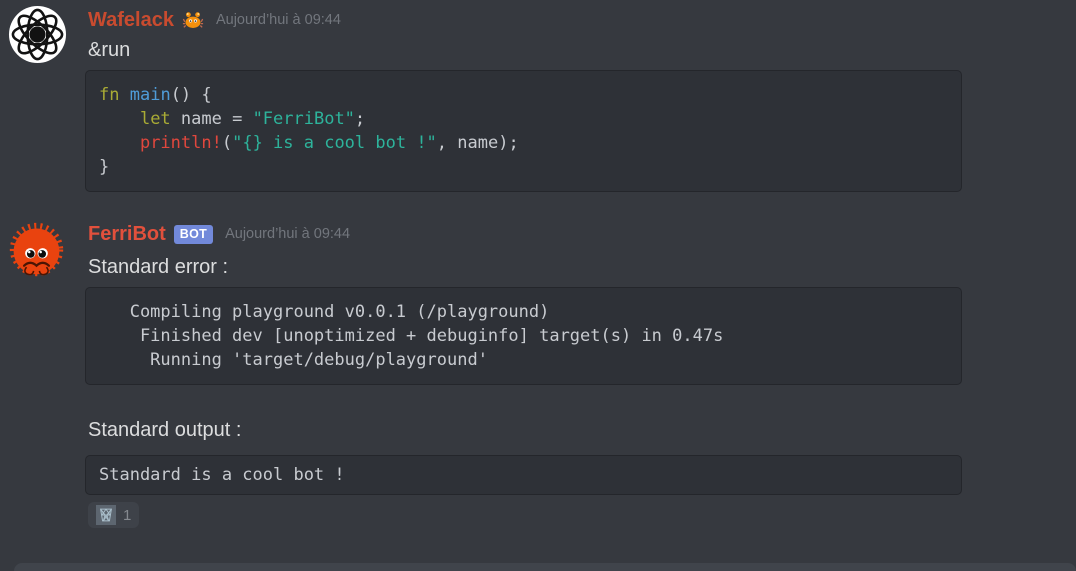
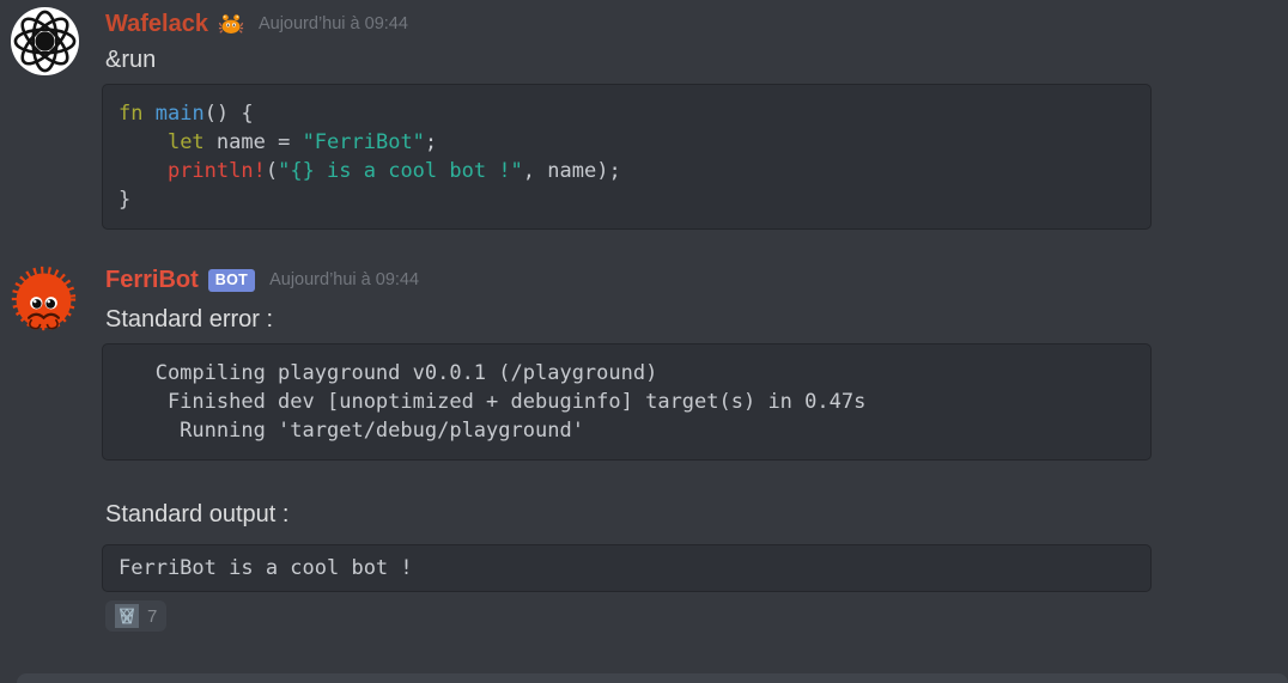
  Wafelack
  Aujourd’hui à 09:44
  &run
  fn main() {
  let name = "FerriBot";
  println!("{} is a cool bot !", name);
  }
  FerriBot
  BOT
  Aujourd’hui à 09:44
  Standard error :
  Compiling playground v0.0.1 (/playground)
  Finished dev [unoptimized + debuginfo] target(s) in 0.47s
  Running 'target/debug/playground'
  Standard output :
- Standard is a cool bot !
+ FerriBot is a cool bot !
- 1
+ 7
